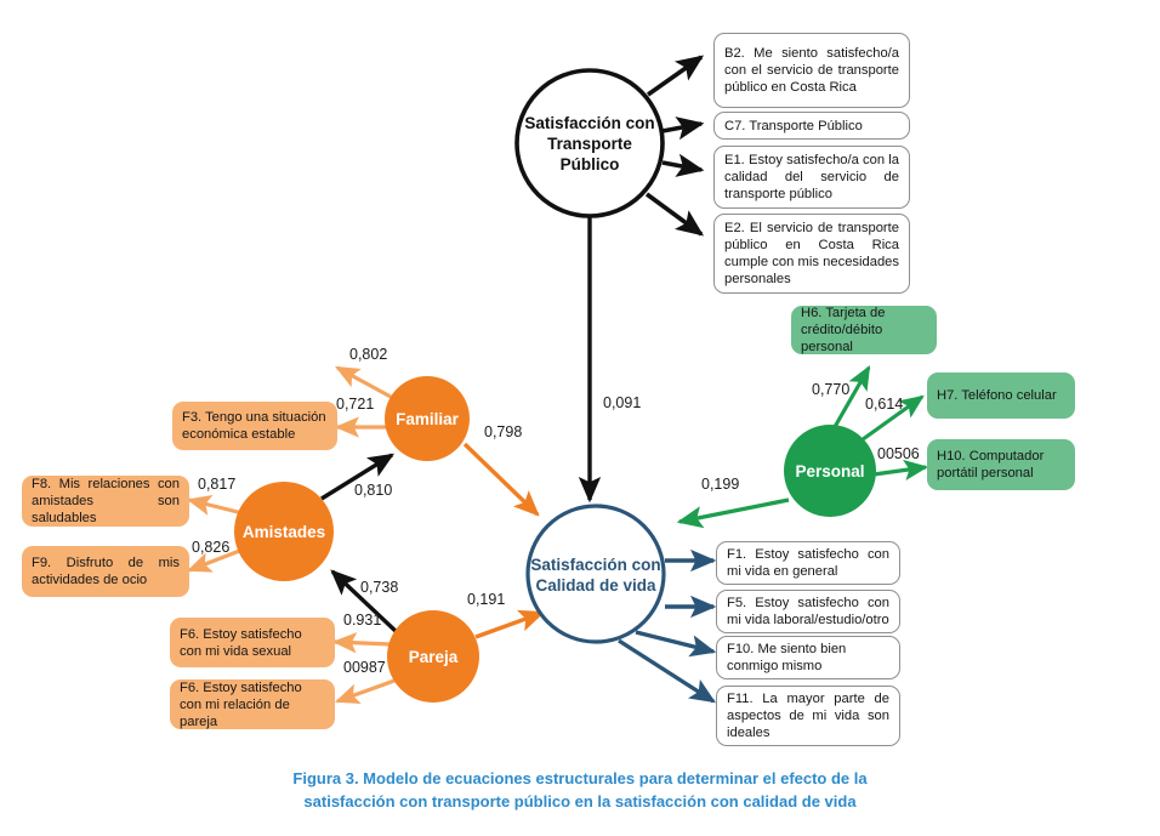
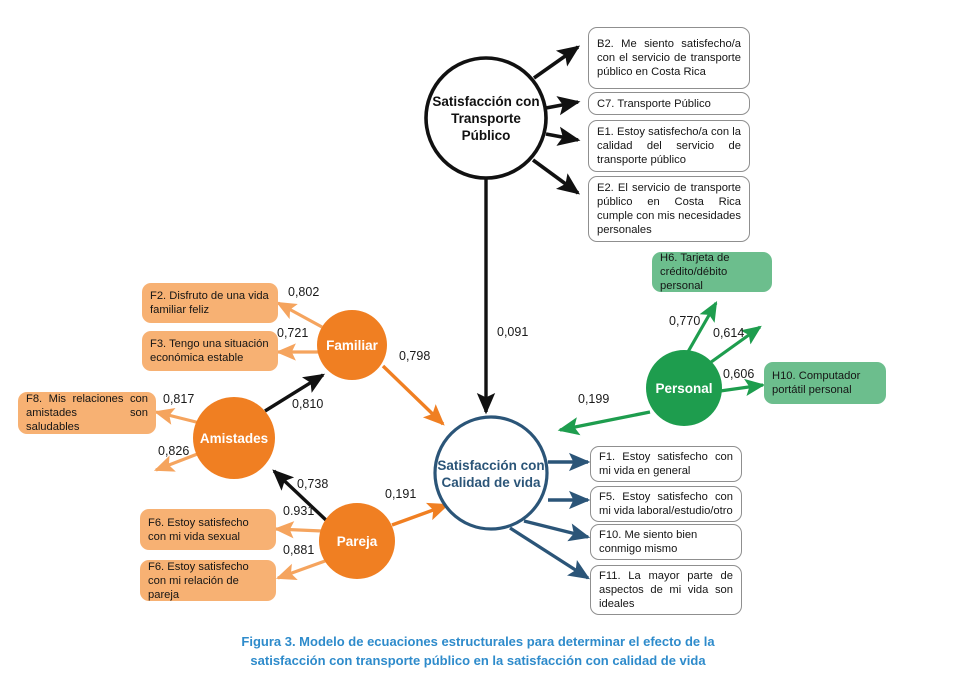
  0,091
  0,802
  0,721
  0,798
  0,810
  0,817
  0,826
  0,738
  0.931
- 00987
+ 0,881
  0,191
  0,199
  0,770
  0,614
- 00506
+ 0,606
  Satisfacción con
  Transporte
  Público
  Satisfacción con
  Calidad de vida
  Familiar
  Amistades
  Pareja
  Personal
  B2. Me siento satisfecho/a con el servicio de transporte público en Costa Rica
  C7. Transporte Público
  E1. Estoy satisfecho/a con la calidad del servicio de transporte público
  E2. El servicio de transporte público en Costa Rica cumple con mis necesidades personales
+ F2. Disfruto de una vida familiar feliz
  F3. Tengo una situación económica estable
  F8. Mis relaciones con amistades son saludables
- F9. Disfruto de mis actividades de ocio
  F6. Estoy satisfecho con mi vida sexual
  F6. Estoy satisfecho con mi relación de pareja
  H6. Tarjeta de crédito/débito personal
- H7. Teléfono celular
  H10. Computador portátil personal
  F1. Estoy satisfecho con mi vida en general
  F5. Estoy satisfecho con mi vida laboral/estudio/otro
  F10. Me siento bien conmigo mismo
  F11. La mayor parte de aspectos de mi vida son ideales
  Figura 3. Modelo de ecuaciones estructurales para determinar el efecto de la
  satisfacción con transporte público en la satisfacción con calidad de vida
